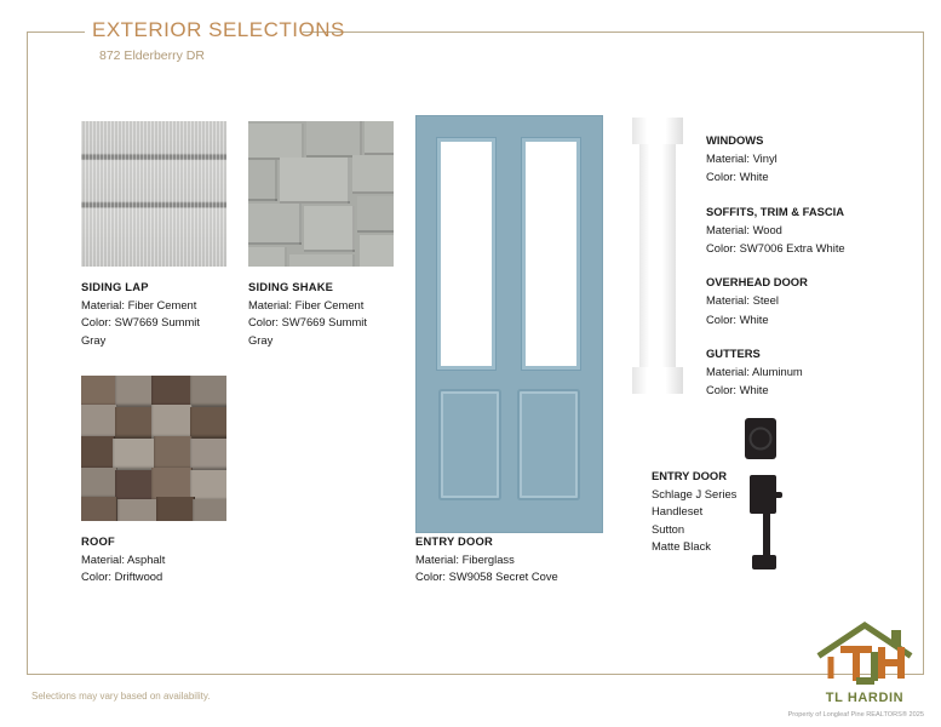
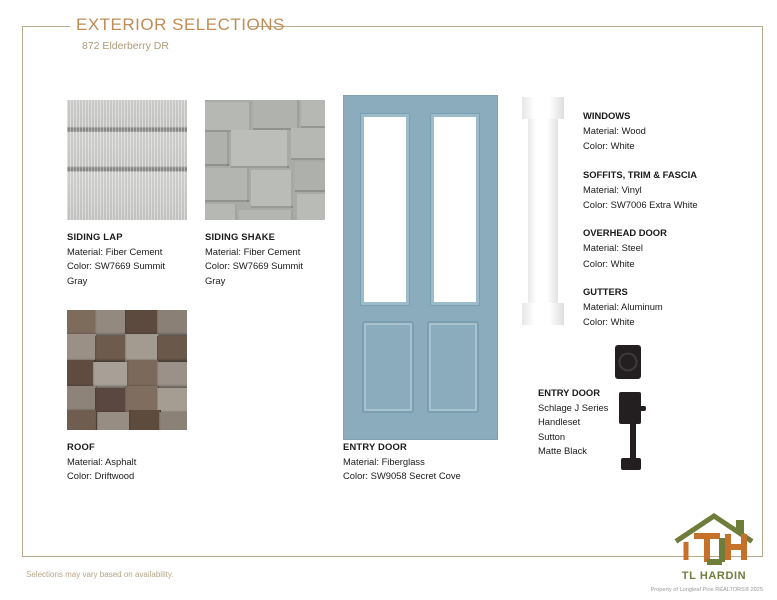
  EXTERIOR SELECTIONS
  872 Elderberry DR
  SIDING LAP
  Material: Fiber Cement
  Color: SW7669 Summit Gray
  SIDING SHAKE
  Material: Fiber Cement
  Color: SW7669 Summit Gray
  ROOF
  Material: Asphalt
  Color: Driftwood
  ENTRY DOOR
  Material: Fiberglass
  Color: SW9058 Secret Cove
  WINDOWS
- Material: Vinyl
+ Material: Wood
  Color: White
  SOFFITS, TRIM & FASCIA
- Material: Wood
+ Material: Vinyl
  Color: SW7006 Extra White
  OVERHEAD DOOR
  Material: Steel
  Color: White
  GUTTERS
  Material: Aluminum
  Color: White
  ENTRY DOOR
  Schlage J Series
  Handleset
  Sutton
  Matte Black
  Selections may vary based on availability.
  TL HARDIN
